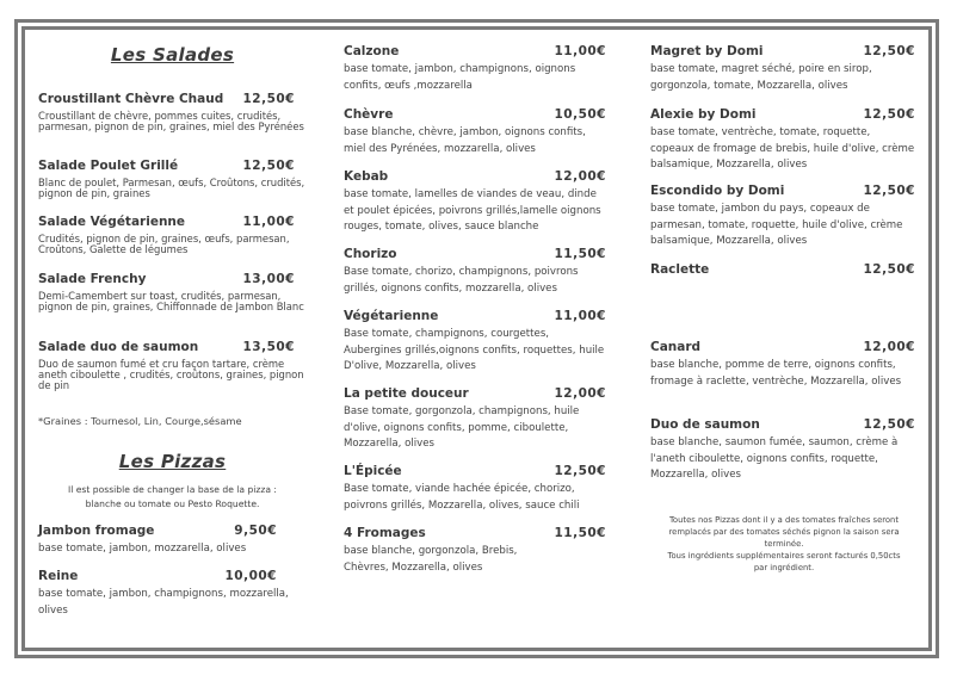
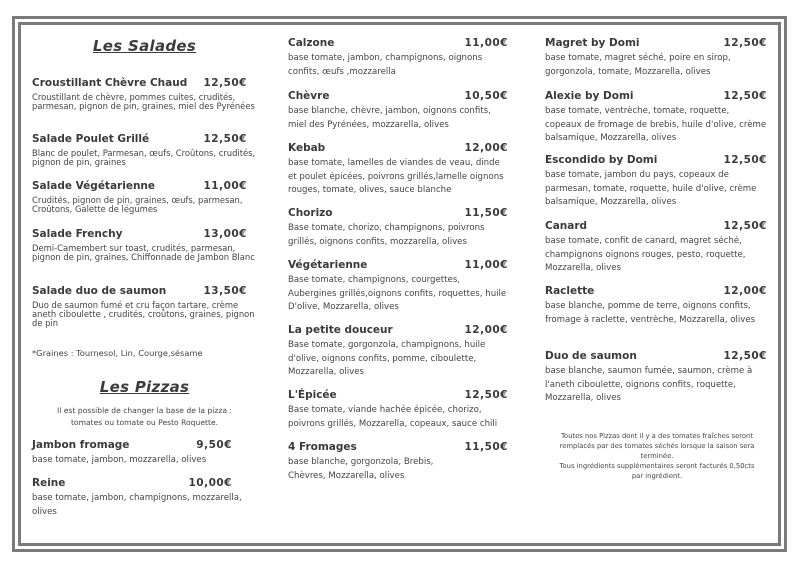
  Les Salades
  Croustillant Chèvre Chaud
  12,50€
  Croustillant de chèvre, pommes cuites, crudités, parmesan, pignon de pin, graines, miel des Pyrénées
  Salade Poulet Grillé
  12,50€
  Blanc de poulet, Parmesan, œufs, Croûtons, crudités, pignon de pin, graines
  Salade Végétarienne
  11,00€
  Crudités, pignon de pin, graines, œufs, parmesan, Croûtons, Galette de légumes
  Salade Frenchy
  13,00€
  Demi-Camembert sur toast, crudités, parmesan, pignon de pin, graines, Chiffonnade de Jambon Blanc
  Salade duo de saumon
  13,50€
  Duo de saumon fumé et cru façon tartare, crème aneth ciboulette , crudités, croûtons, graines, pignon de pin
  *Graines : Tournesol, Lin, Courge,sésame
  Les Pizzas
  Il est possible de changer la base de la pizza :
- blanche ou tomate ou Pesto Roquette.
+ tomates ou tomate ou Pesto Roquette.
  Jambon fromage
  9,50€
  base tomate, jambon, mozzarella, olives
  Reine
  10,00€
  base tomate, jambon, champignons, mozzarella, olives
  Calzone
  11,00€
  base tomate, jambon, champignons, oignons confits, œufs ,mozzarella
  Chèvre
  10,50€
  base blanche, chèvre, jambon, oignons confits, miel des Pyrénées, mozzarella, olives
  Kebab
  12,00€
  base tomate, lamelles de viandes de veau, dinde et poulet épicées, poivrons grillés,lamelle oignons rouges, tomate, olives, sauce blanche
  Chorizo
  11,50€
  Base tomate, chorizo, champignons, poivrons grillés, oignons confits, mozzarella, olives
  Végétarienne
  11,00€
  Base tomate, champignons, courgettes, Aubergines grillés,oignons confits, roquettes, huile D'olive, Mozzarella, olives
  La petite douceur
  12,00€
  Base tomate, gorgonzola, champignons, huile d'olive, oignons confits, pomme, ciboulette, Mozzarella, olives
  L'Épicée
  12,50€
- Base tomate, viande hachée épicée, chorizo, poivrons grillés, Mozzarella, olives, sauce chili
+ Base tomate, viande hachée épicée, chorizo, poivrons grillés, Mozzarella, copeaux, sauce chili
  4 Fromages
  11,50€
  base blanche, gorgonzola, Brebis, Chèvres, Mozzarella, olives
  Magret by Domi
  12,50€
  base tomate, magret séché, poire en sirop, gorgonzola, tomate, Mozzarella, olives
  Alexie by Domi
  12,50€
  base tomate, ventrèche, tomate, roquette, copeaux de fromage de brebis, huile d'olive, crème balsamique, Mozzarella, olives
  Escondido by Domi
  12,50€
  base tomate, jambon du pays, copeaux de parmesan, tomate, roquette, huile d'olive, crème balsamique, Mozzarella, olives
- Raclette
+ Canard
  12,50€
+ base tomate, confit de canard, magret séché, champignons oignons rouges, pesto, roquette, Mozzarella, olives
- Canard
+ Raclette
  12,00€
  base blanche, pomme de terre, oignons confits, fromage à raclette, ventrèche, Mozzarella, olives
  Duo de saumon
  12,50€
  base blanche, saumon fumée, saumon, crème à l'aneth ciboulette, oignons confits, roquette, Mozzarella, olives
  Toutes nos Pizzas dont il y a des tomates fraîches seront
- remplacés par des tomates séchés pignon la saison sera
+ remplacés par des tomates séchés lorsque la saison sera
  terminée.
  Tous ingrédients supplémentaires seront facturés 0,50cts
  par ingrédient.
